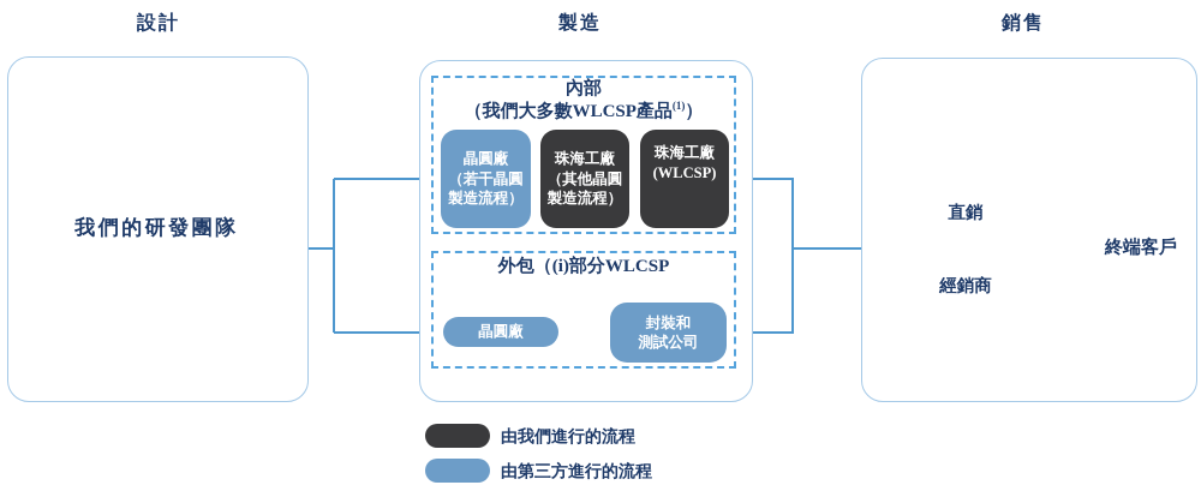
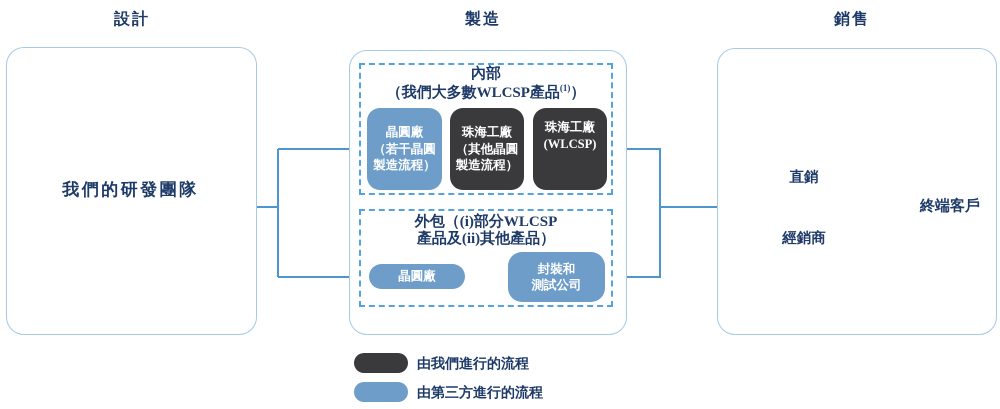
  設計
  製造
  銷售
  我們的研發團隊
  內部
  （我們大多數WLCSP產品(1)）
  晶圓廠
  （若干晶圓
  製造流程）
  珠海工廠
  （其他晶圓
  製造流程）
  珠海工廠
  (WLCSP)
  外包（(i)部分WLCSP
+ 產品及(ii)其他產品）
  晶圓廠
  封裝和
  測試公司
  直銷
  經銷商
  終端客戶
  由我們進行的流程
  由第三方進行的流程
